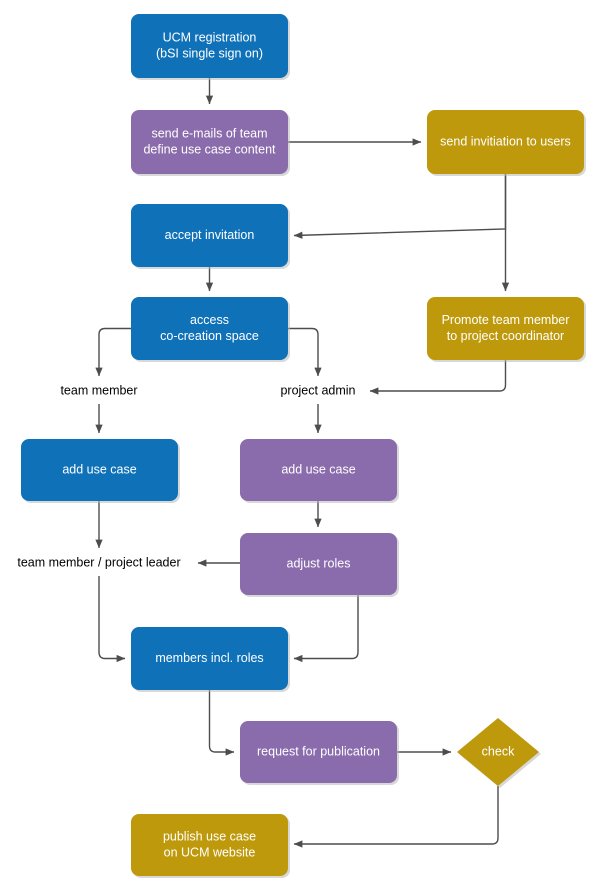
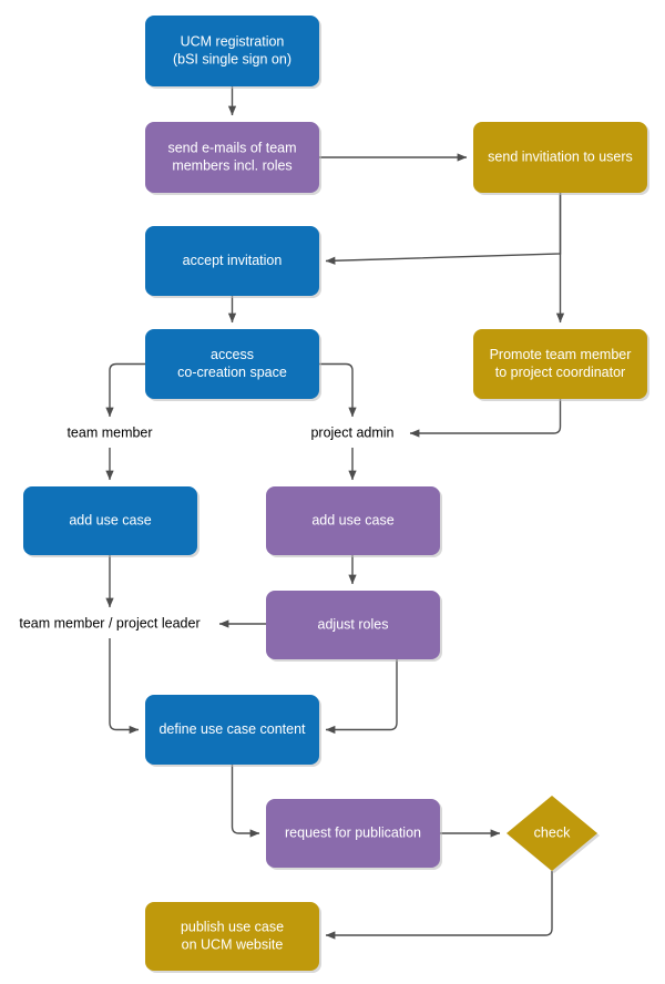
  UCM registration
  (bSI single sign on)
  send e-mails of team
- define use case content
+ members incl. roles
  send invitiation to users
  accept invitation
  access
  co-creation space
  Promote team member
  to project coordinator
  add use case
  add use case
  adjust roles
- members incl. roles
+ define use case content
  request for publication
  check
  publish use case
  on UCM website
  team member
  project admin
  team member / project leader
